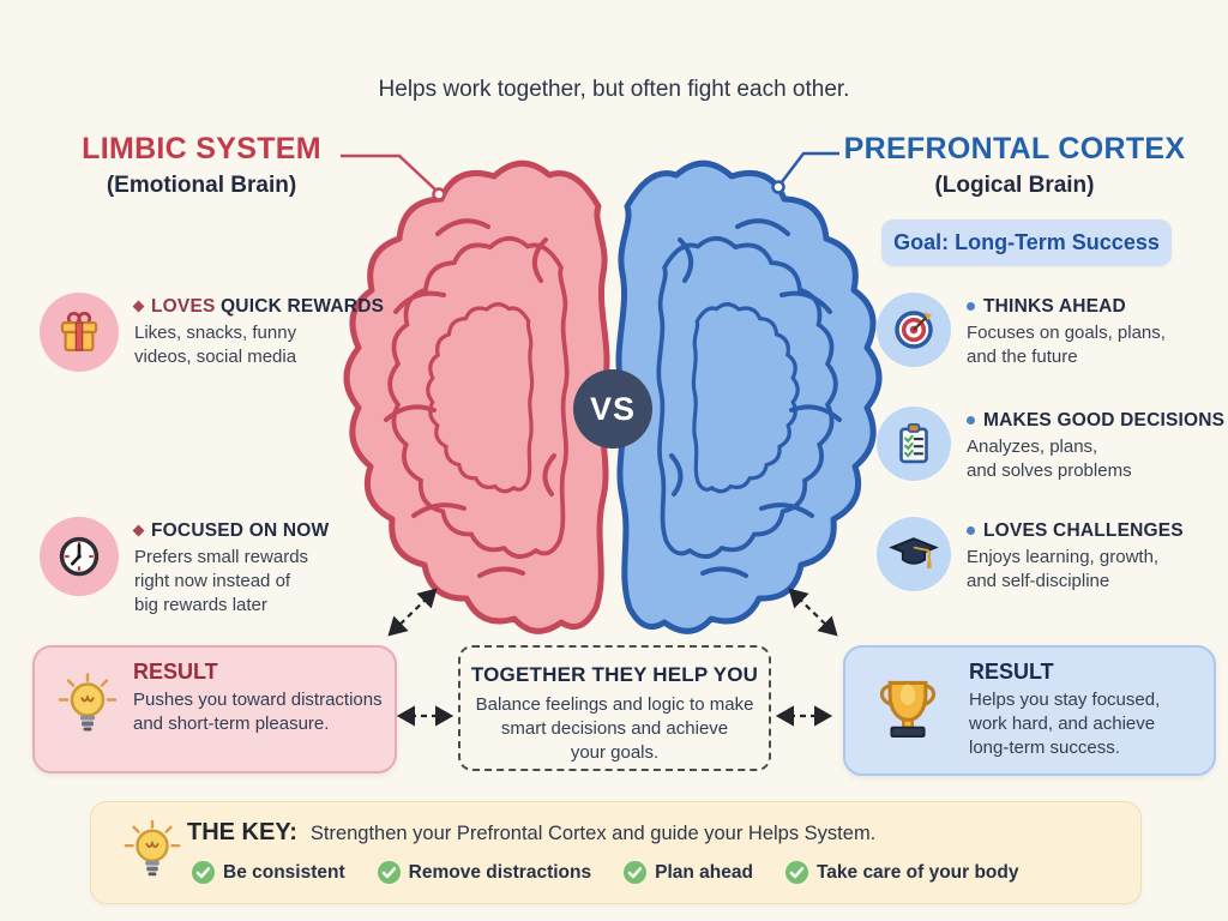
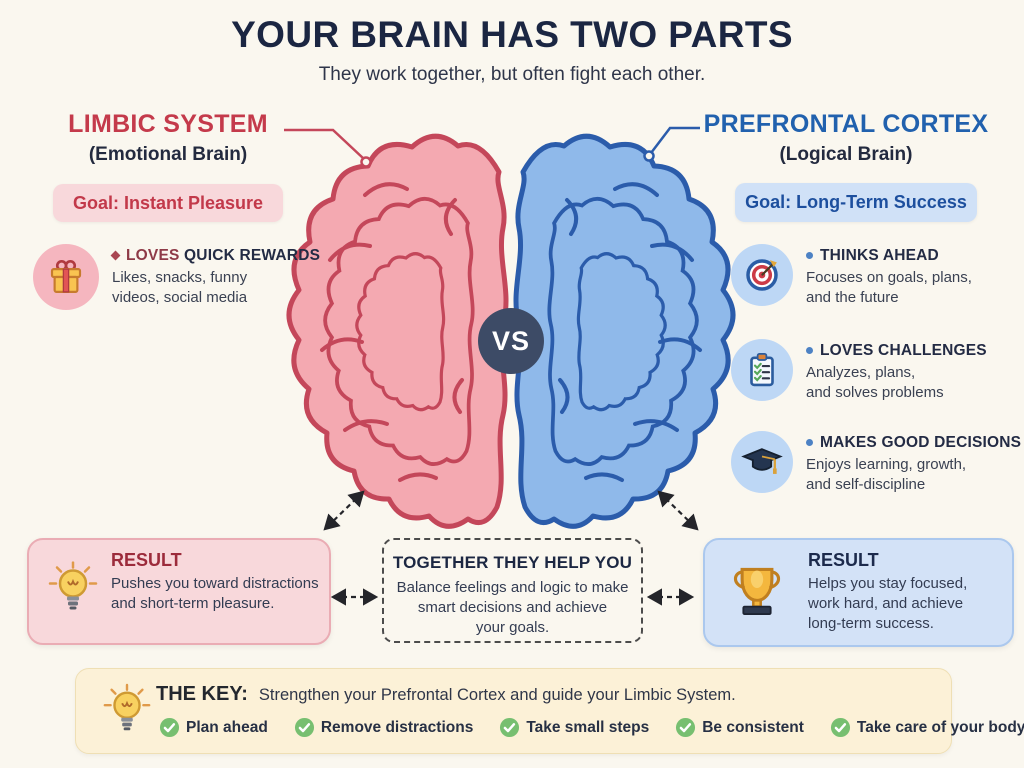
+ YOUR BRAIN HAS TWO PARTS
- Helps work together, but often fight each other.
+ They work together, but often fight each other.
  LIMBIC SYSTEM
  (Emotional Brain)
+ Goal: Instant Pleasure
  PREFRONTAL CORTEX
  (Logical Brain)
  Goal: Long-Term Success
  LOVES QUICK REWARDS
  Likes, snacks, funny
  videos, social media
- FOCUSED ON NOW
- Prefers small rewards
- right now instead of
- big rewards later
  THINKS AHEAD
  Focuses on goals, plans,
  and the future
- MAKES GOOD DECISIONS
+ LOVES CHALLENGES
  Analyzes, plans,
  and solves problems
- LOVES CHALLENGES
+ MAKES GOOD DECISIONS
  Enjoys learning, growth,
  and self-discipline
  VS
  RESULT
  Pushes you toward distractions
  and short-term pleasure.
  RESULT
  Helps you stay focused,
  work hard, and achieve
  long-term success.
  TOGETHER THEY HELP YOU
  Balance feelings and logic to make
  smart decisions and achieve
  your goals.
  THE KEY:
- Strengthen your Prefrontal Cortex and guide your Helps System.
+ Strengthen your Prefrontal Cortex and guide your Limbic System.
- Be consistent
+ Plan ahead
  Remove distractions
+ Take small steps
- Plan ahead
+ Be consistent
  Take care of your body
